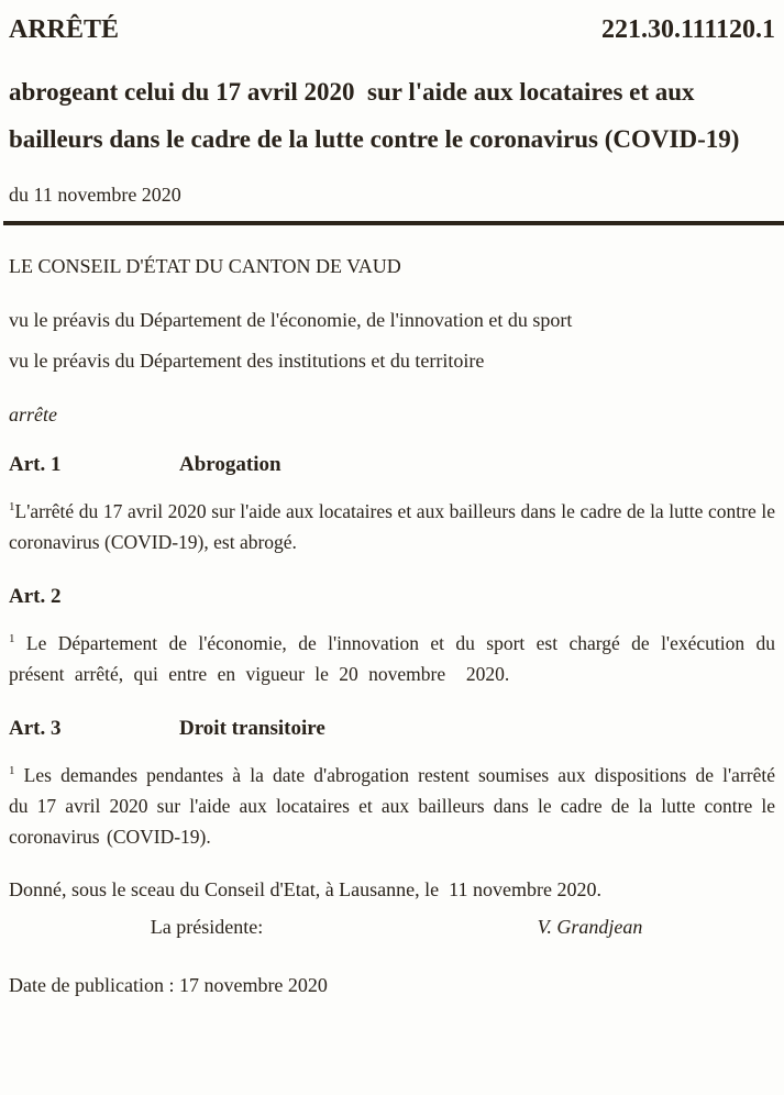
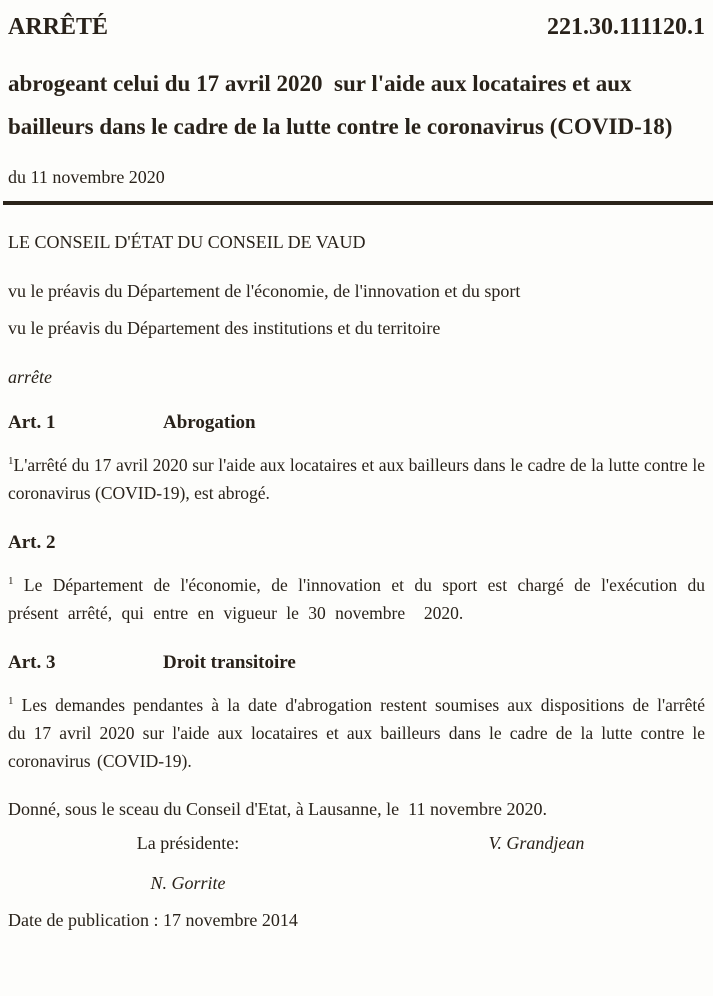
  ARRÊTÉ
  221.30.111120.1
- abrogeant celui du 17 avril 2020 sur l'aide aux locataires et aux bailleurs dans le cadre de la lutte contre le coronavirus (COVID-19)
+ abrogeant celui du 17 avril 2020 sur l'aide aux locataires et aux bailleurs dans le cadre de la lutte contre le coronavirus (COVID-18)
  du 11 novembre 2020
- LE CONSEIL D'ÉTAT DU CANTON DE VAUD
+ LE CONSEIL D'ÉTAT DU CONSEIL DE VAUD
  vu le préavis du Département de l'économie, de l'innovation et du sport
  vu le préavis du Département des institutions et du territoire
  arrête
  Art. 1 Abrogation
  1L'arrêté du 17 avril 2020 sur l'aide aux locataires et aux bailleurs dans le cadre de la lutte contre le coronavirus (COVID-19), est abrogé.
  Art. 2
- 1 Le Département de l'économie, de l'innovation et du sport est chargé de l'exécution du présent arrêté, qui entre en vigueur le 20 novembre 2020.
+ 1 Le Département de l'économie, de l'innovation et du sport est chargé de l'exécution du présent arrêté, qui entre en vigueur le 30 novembre 2020.
  Art. 3 Droit transitoire
  1 Les demandes pendantes à la date d'abrogation restent soumises aux dispositions de l'arrêté du 17 avril 2020 sur l'aide aux locataires et aux bailleurs dans le cadre de la lutte contre le coronavirus (COVID-19).
  Donné, sous le sceau du Conseil d'Etat, à Lausanne, le 11 novembre 2020.
  La présidente:
+ N. Gorrite
  V. Grandjean
- Date de publication : 17 novembre 2020
+ Date de publication : 17 novembre 2014
